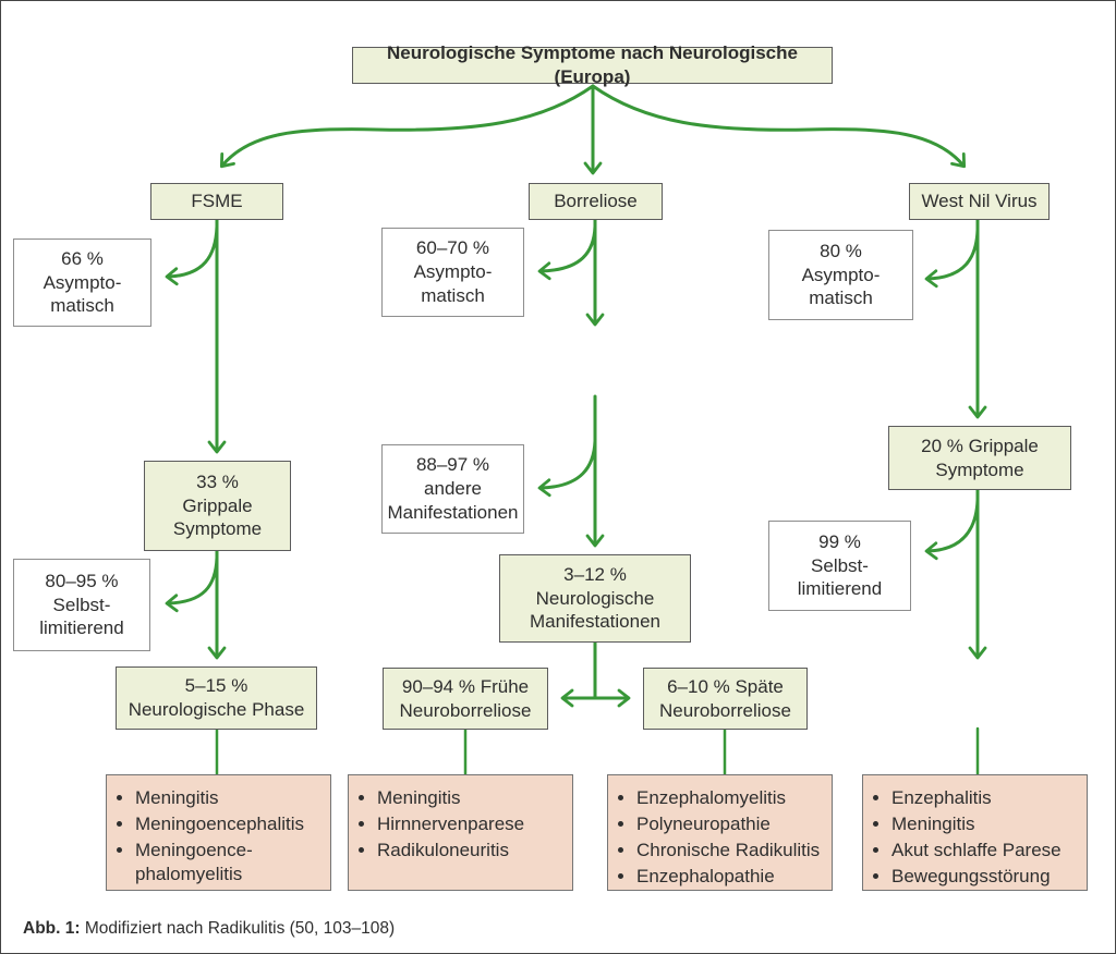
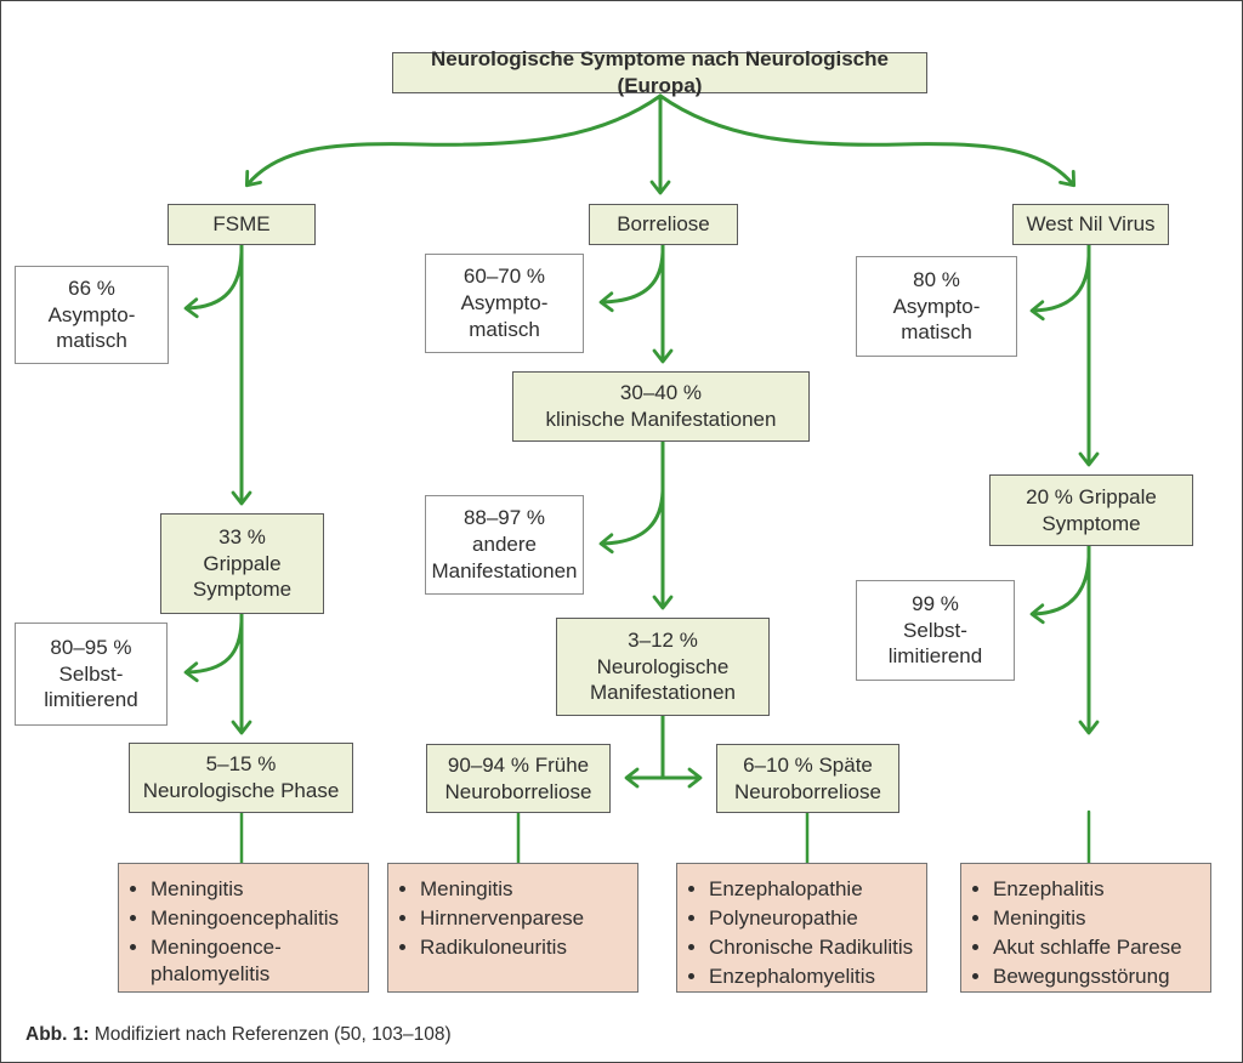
  Neurologische Symptome nach Neurologische (Europa)
  FSME
  Borreliose
  West Nil Virus
  66 %
  Asympto-
  matisch
  60–70 %
  Asympto-
  matisch
  80 %
  Asympto-
  matisch
+ 30–40 %
+ klinische Manifestationen
  33 %
  Grippale
  Symptome
  20 % Grippale
  Symptome
  80–95 %
  Selbst-
  limitierend
  88–97 %
  andere
  Manifestationen
  99 %
  Selbst-
  limitierend
  3–12 %
  Neurologische
  Manifestationen
  5–15 %
  Neurologische Phase
  90–94 % Frühe
  Neuroborreliose
  6–10 % Späte
  Neuroborreliose
  Meningitis
  Meningoencephalitis
  Meningoence-
  phalomyelitis
  Meningitis
  Hirnnervenparese
  Radikuloneuritis
- Enzephalomyelitis
+ Enzephalopathie
  Polyneuropathie
  Chronische Radikulitis
- Enzephalopathie
+ Enzephalomyelitis
  Enzephalitis
  Meningitis
  Akut schlaffe Parese
  Bewegungsstörung
- Abb. 1: Modifiziert nach Radikulitis (50, 103–108)
+ Abb. 1: Modifiziert nach Referenzen (50, 103–108)
